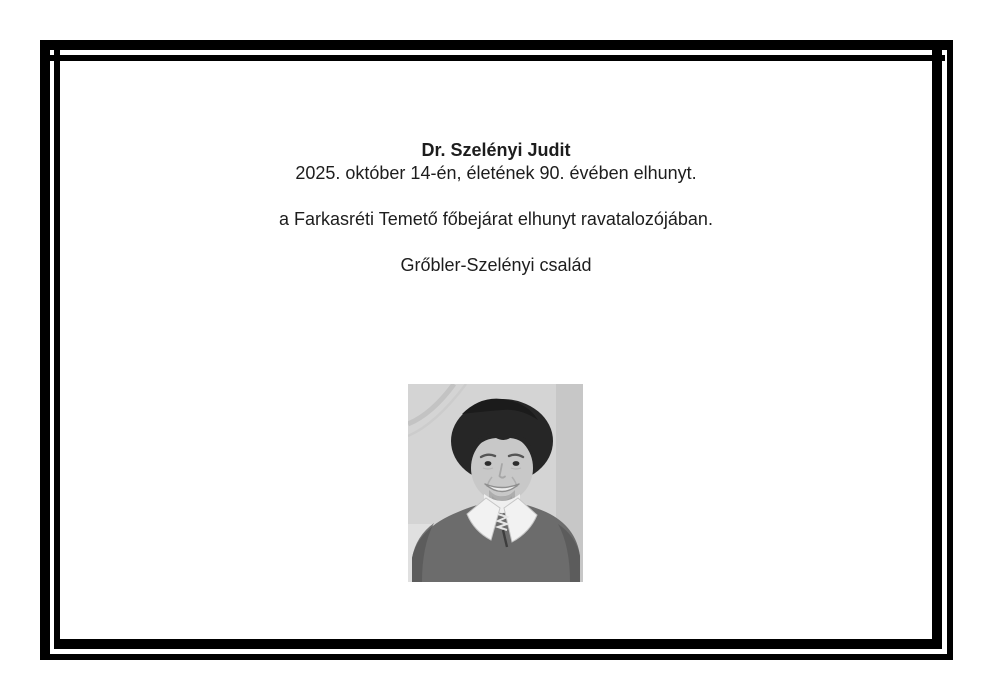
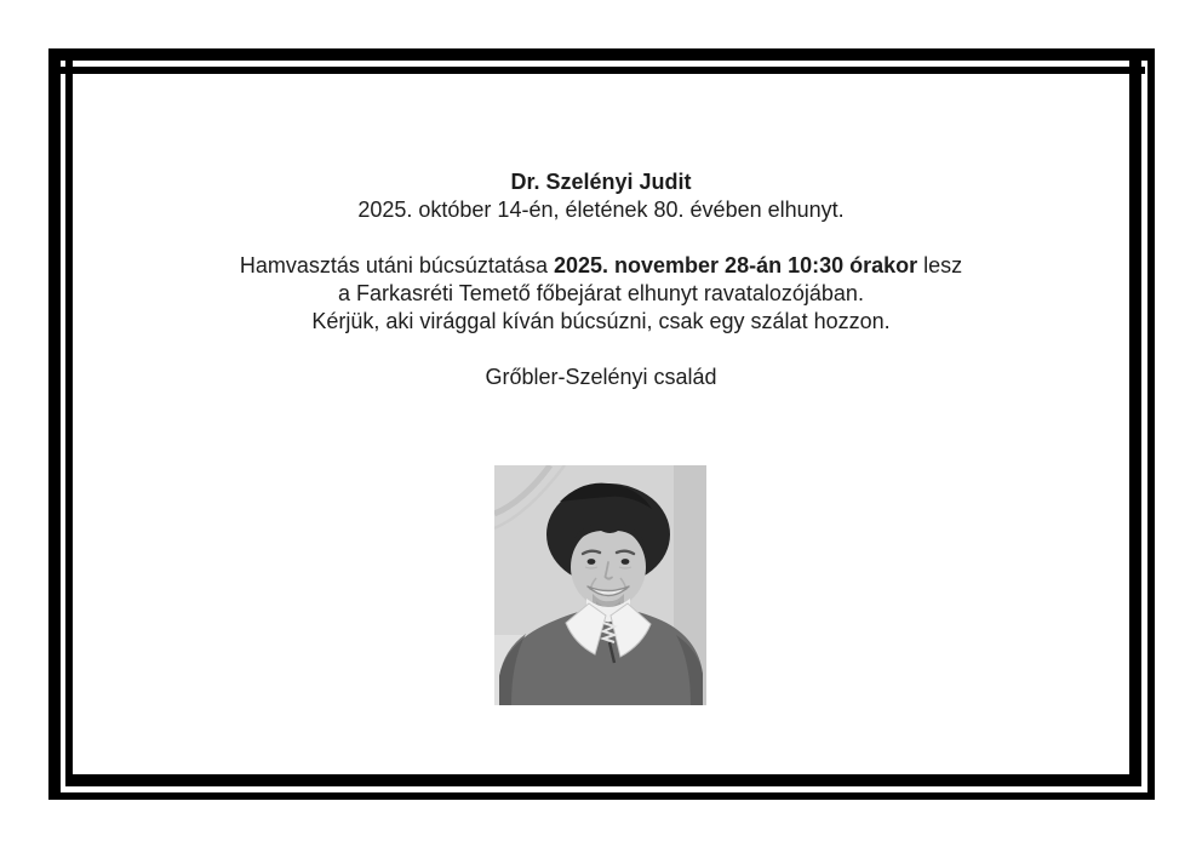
  Dr. Szelényi Judit
- 2025. október 14-én, életének 90. évében elhunyt.
+ 2025. október 14-én, életének 80. évében elhunyt.
+ Hamvasztás utáni búcsúztatása 2025. november 28-án 10:30 órakor lesz
  a Farkasréti Temető főbejárat elhunyt ravatalozójában.
+ Kérjük, aki virággal kíván búcsúzni, csak egy szálat hozzon.
  Grőbler-Szelényi család
